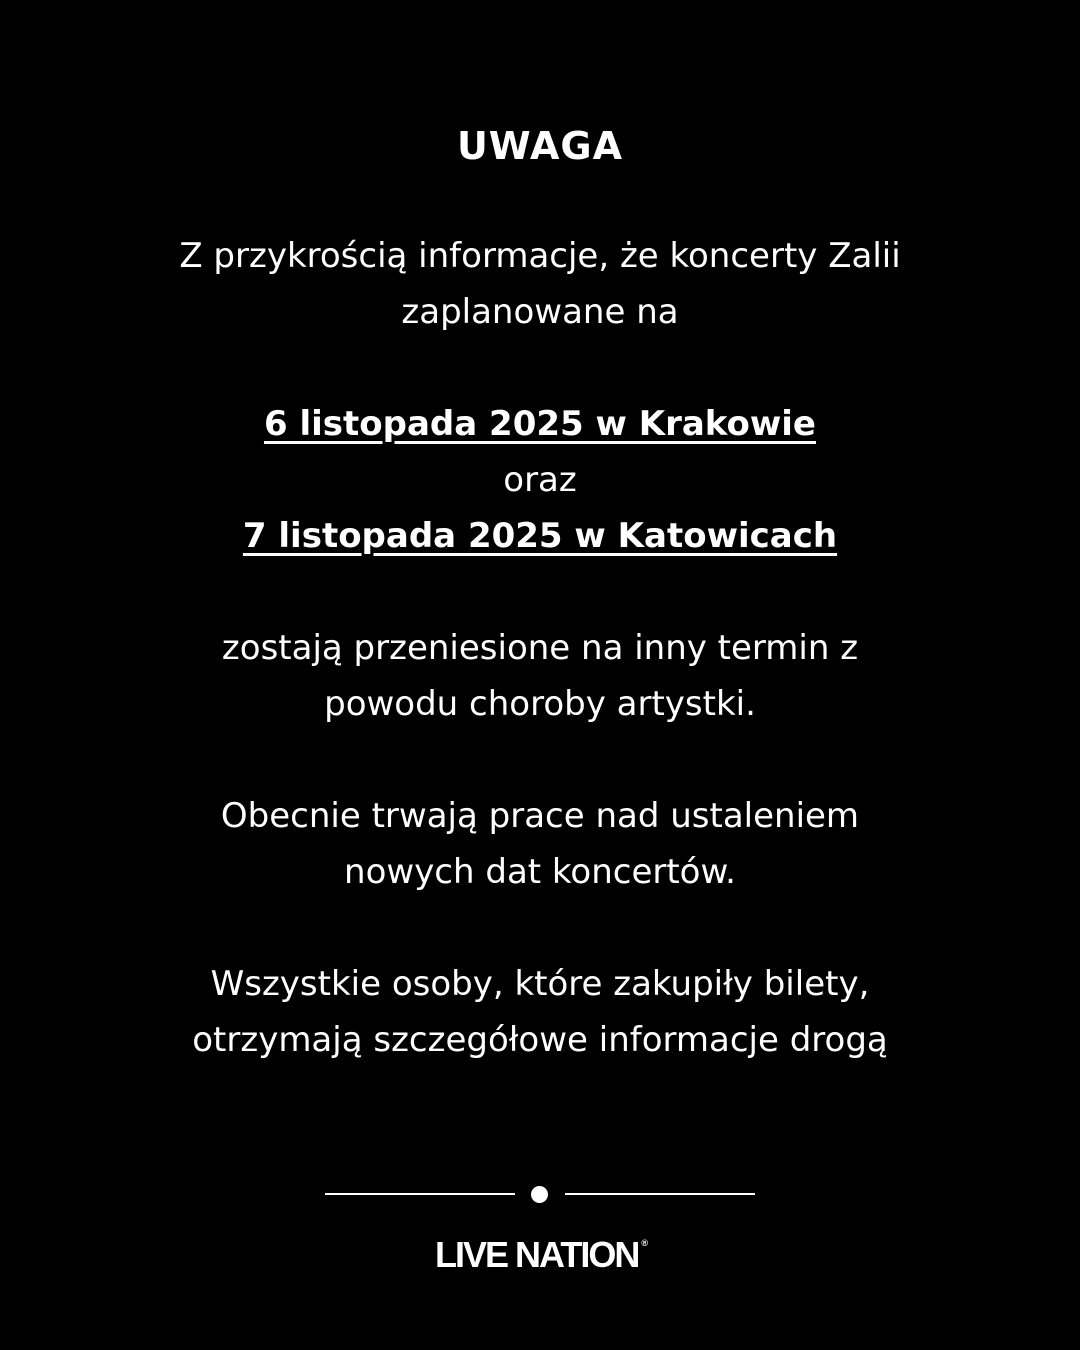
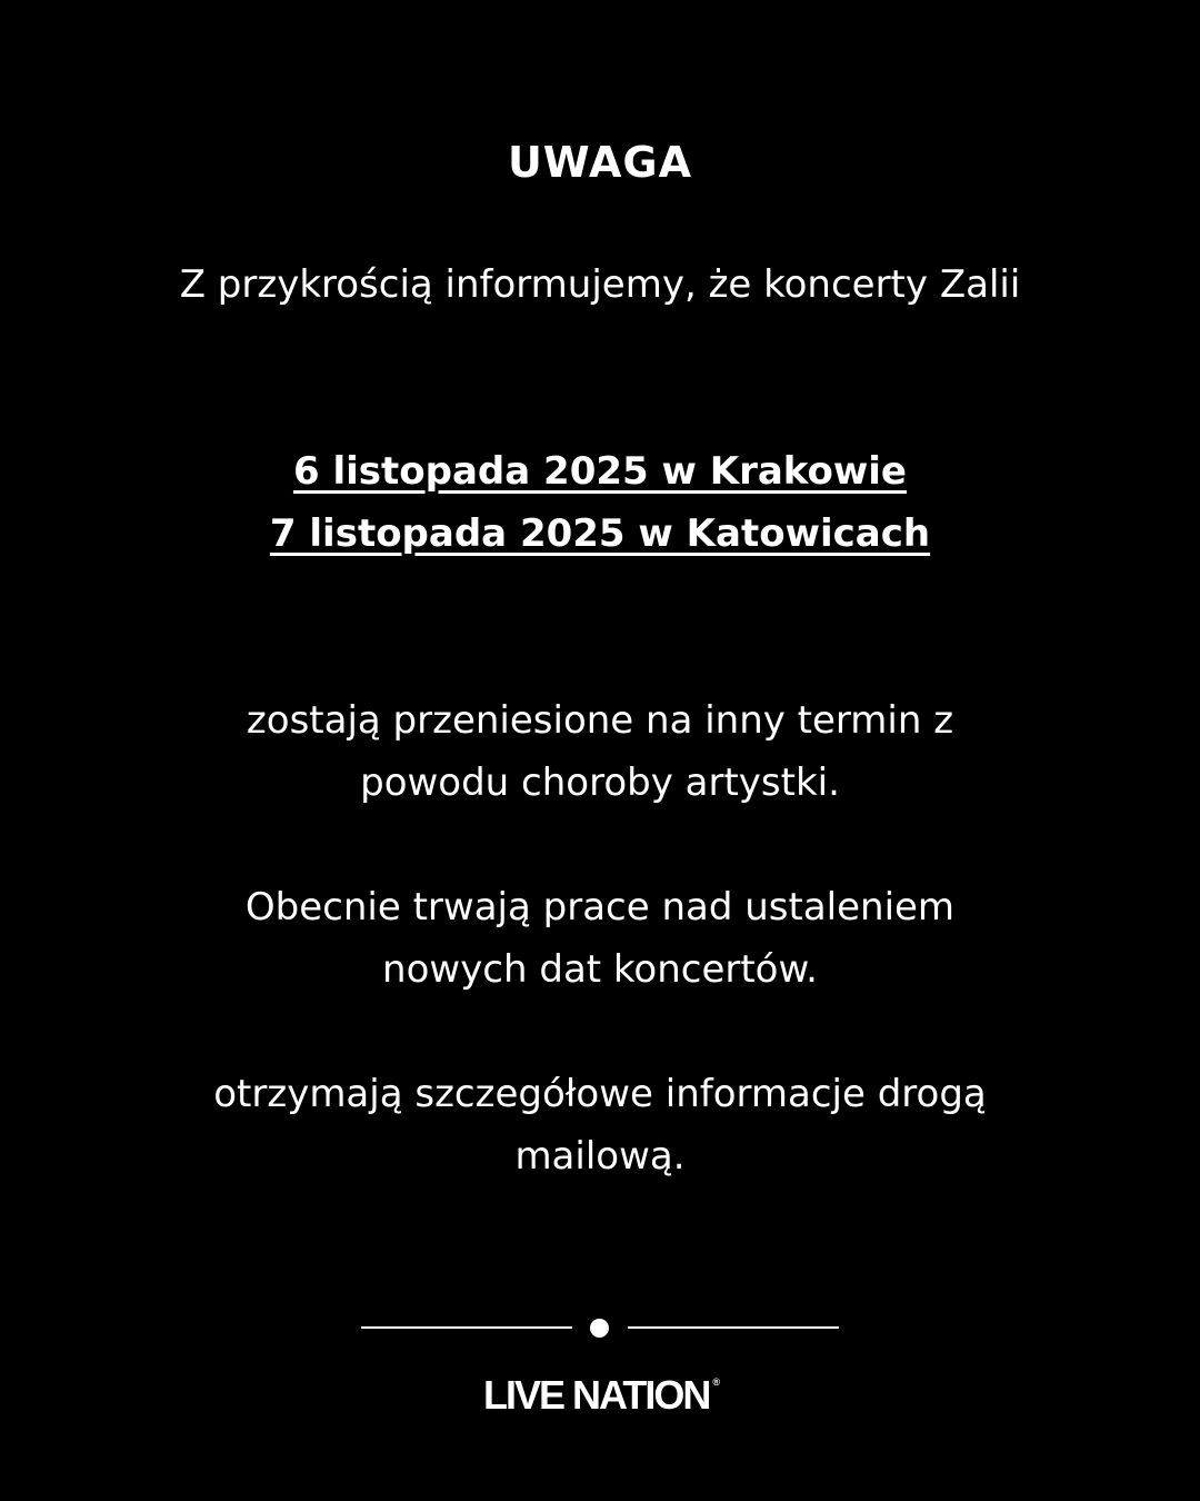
  UWAGA
- Z przykrością informacje, że koncerty Zalii
+ Z przykrością informujemy, że koncerty Zalii
- zaplanowane na
  6 listopada 2025 w Krakowie
- oraz
  7 listopada 2025 w Katowicach
  zostają przeniesione na inny termin z
  powodu choroby artystki.
  Obecnie trwają prace nad ustaleniem
  nowych dat koncertów.
- Wszystkie osoby, które zakupiły bilety,
  otrzymają szczegółowe informacje drogą
+ mailową.
  LIVE NATION ®
